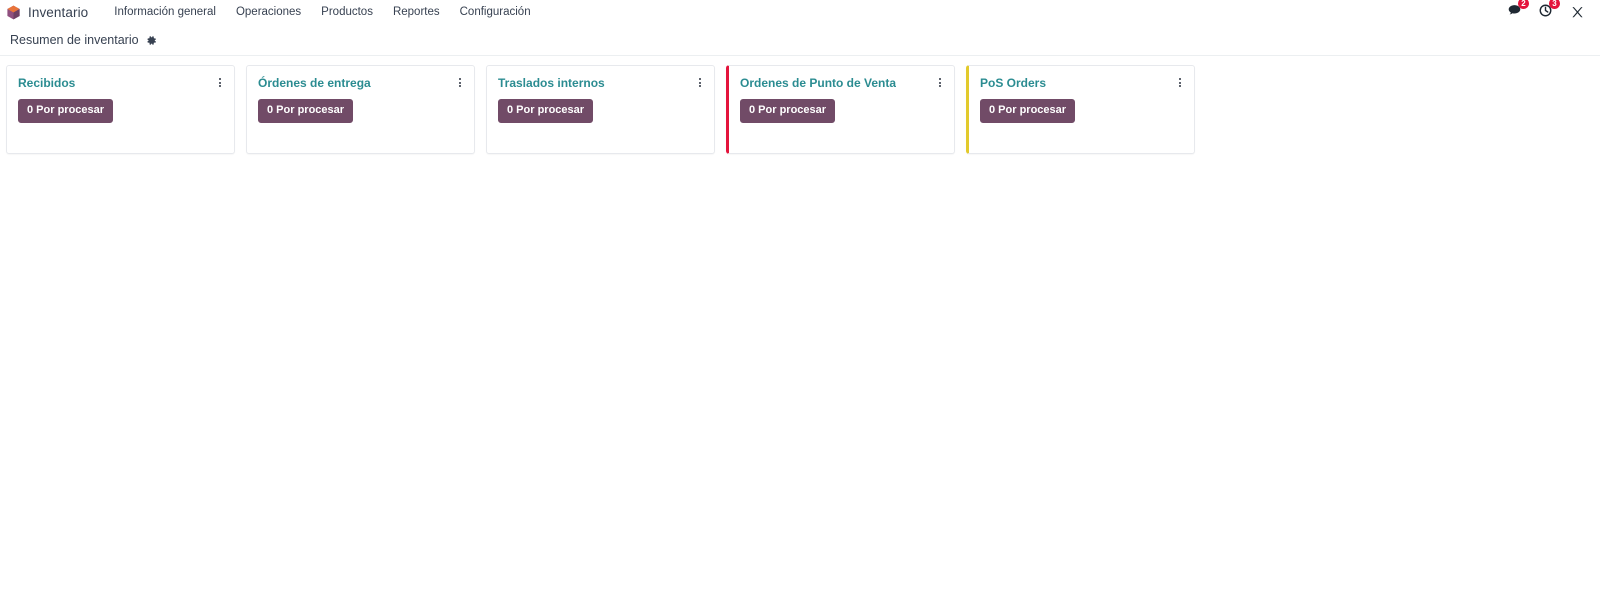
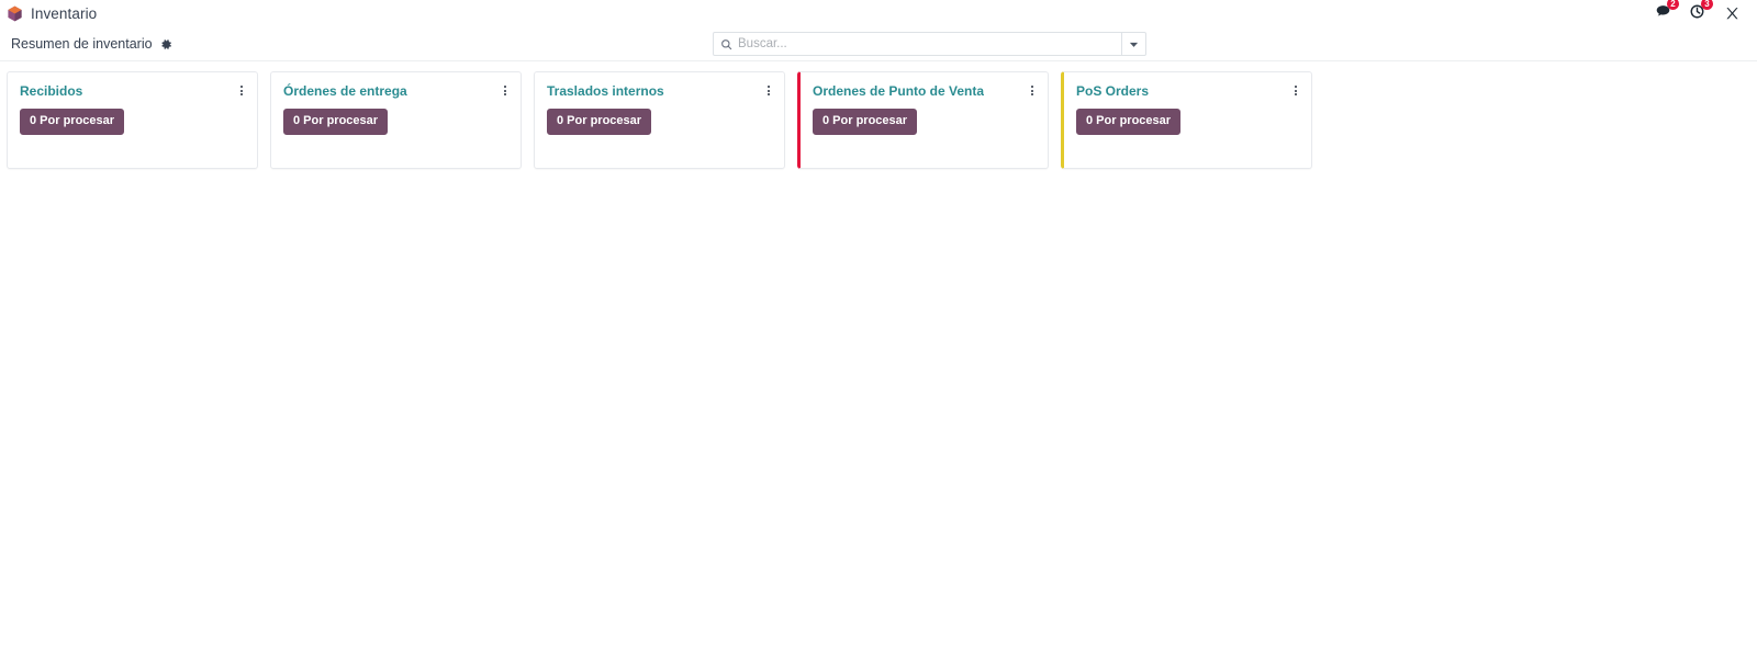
  Inventario
- Información general
- Operaciones
- Productos
- Reportes
- Configuración
  2
  3
  Resumen de inventario
+ Buscar...
  Recibidos
  0 Por procesar
  Órdenes de entrega
  0 Por procesar
  Traslados internos
  0 Por procesar
  Ordenes de Punto de Venta
  0 Por procesar
  PoS Orders
  0 Por procesar
